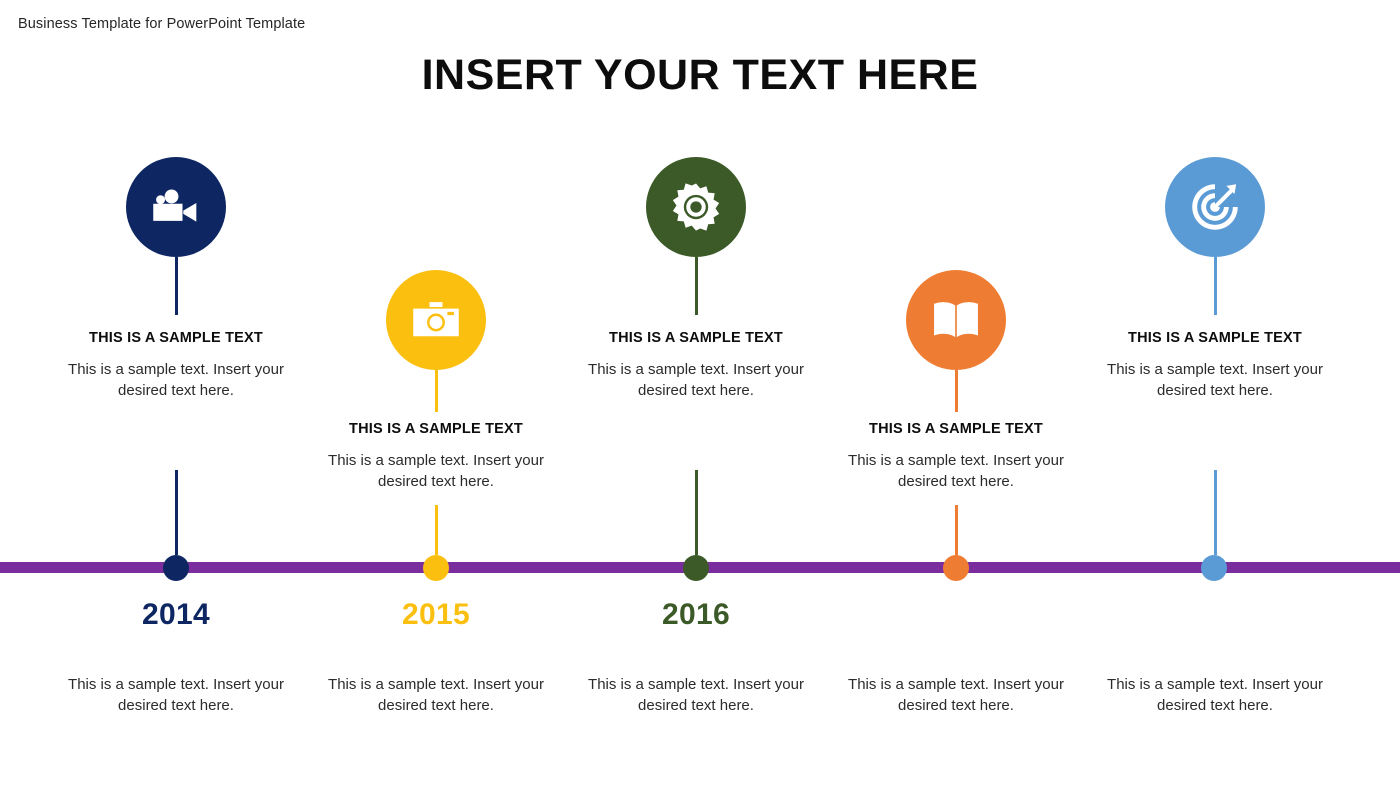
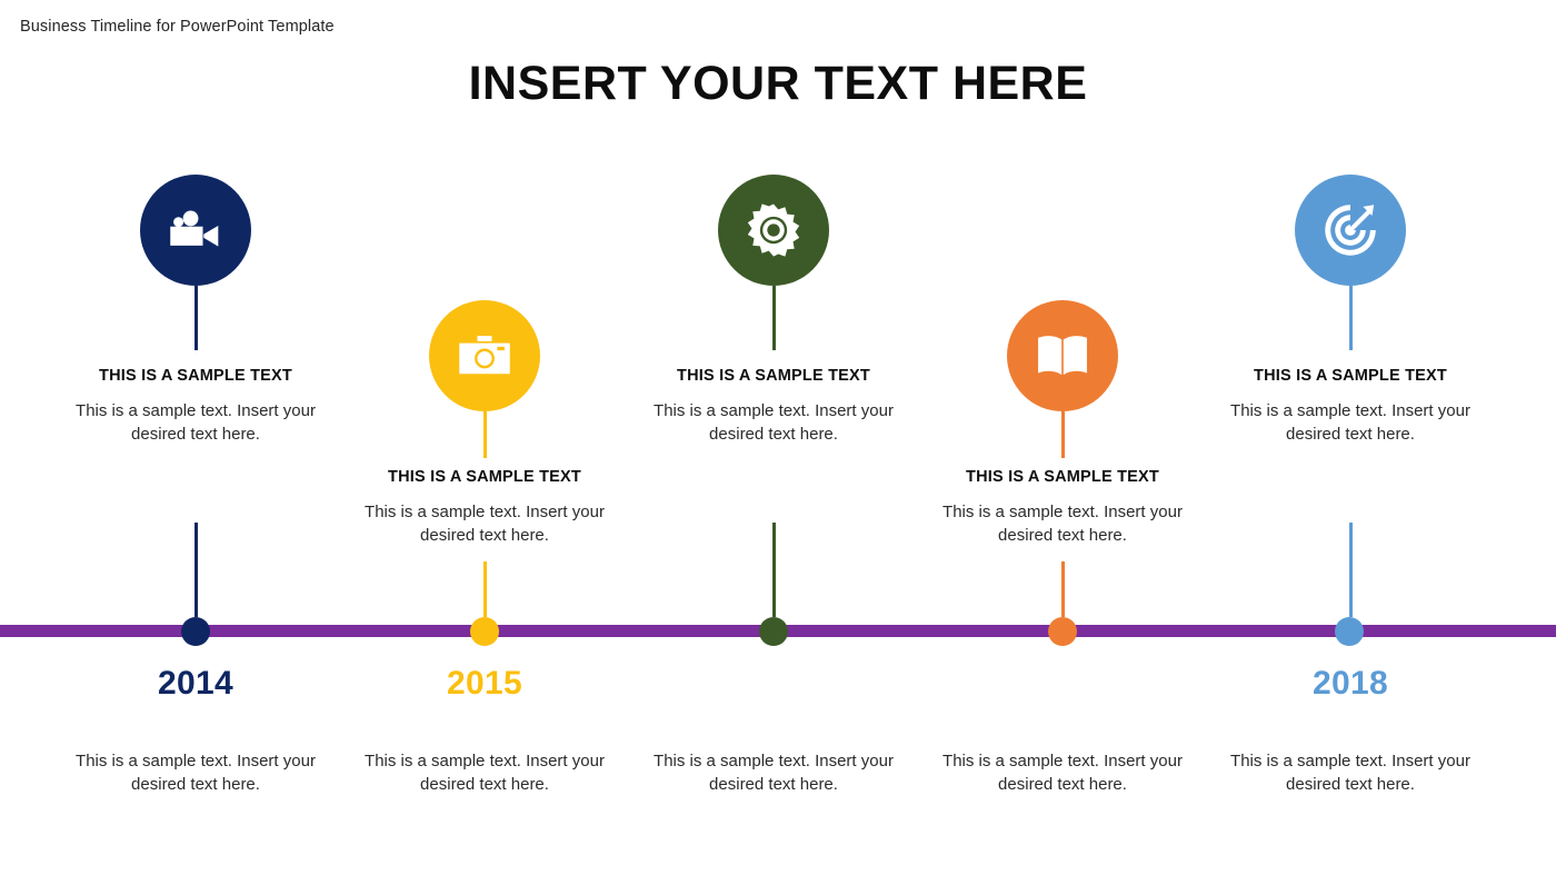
- Business Template for PowerPoint Template
+ Business Timeline for PowerPoint Template
  INSERT YOUR TEXT HERE
  THIS IS A SAMPLE TEXT
  This is a sample text. Insert your desired text here.
  2014
  This is a sample text. Insert your desired text here.
  THIS IS A SAMPLE TEXT
  This is a sample text. Insert your desired text here.
  2015
  This is a sample text. Insert your desired text here.
  THIS IS A SAMPLE TEXT
  This is a sample text. Insert your desired text here.
- 2016
  This is a sample text. Insert your desired text here.
  THIS IS A SAMPLE TEXT
  This is a sample text. Insert your desired text here.
  This is a sample text. Insert your desired text here.
  THIS IS A SAMPLE TEXT
  This is a sample text. Insert your desired text here.
+ 2018
  This is a sample text. Insert your desired text here.
